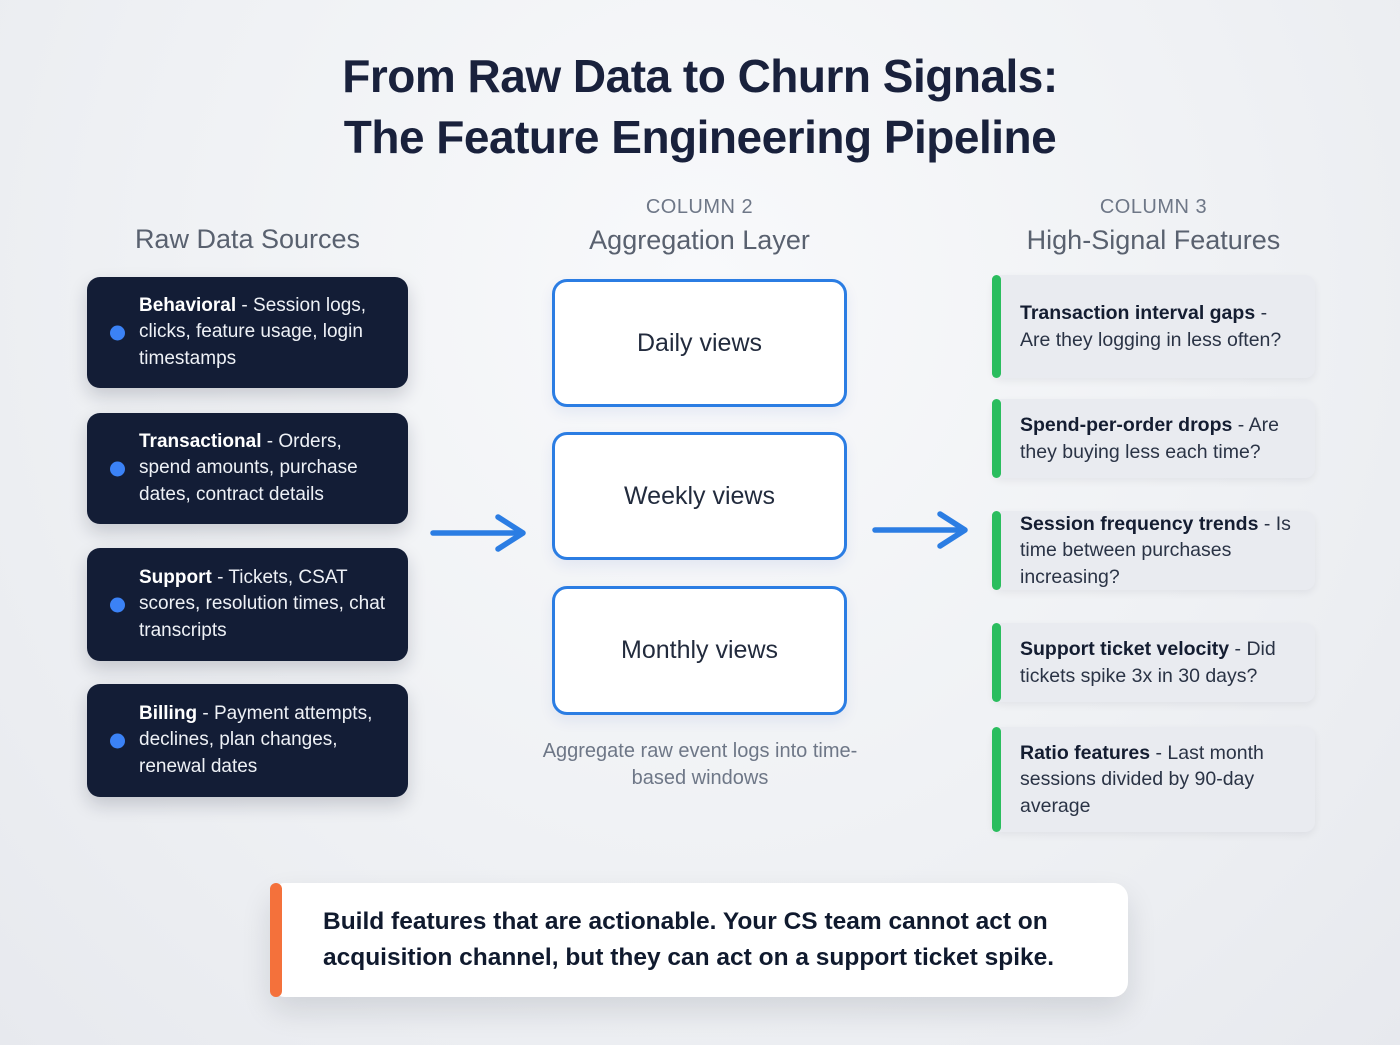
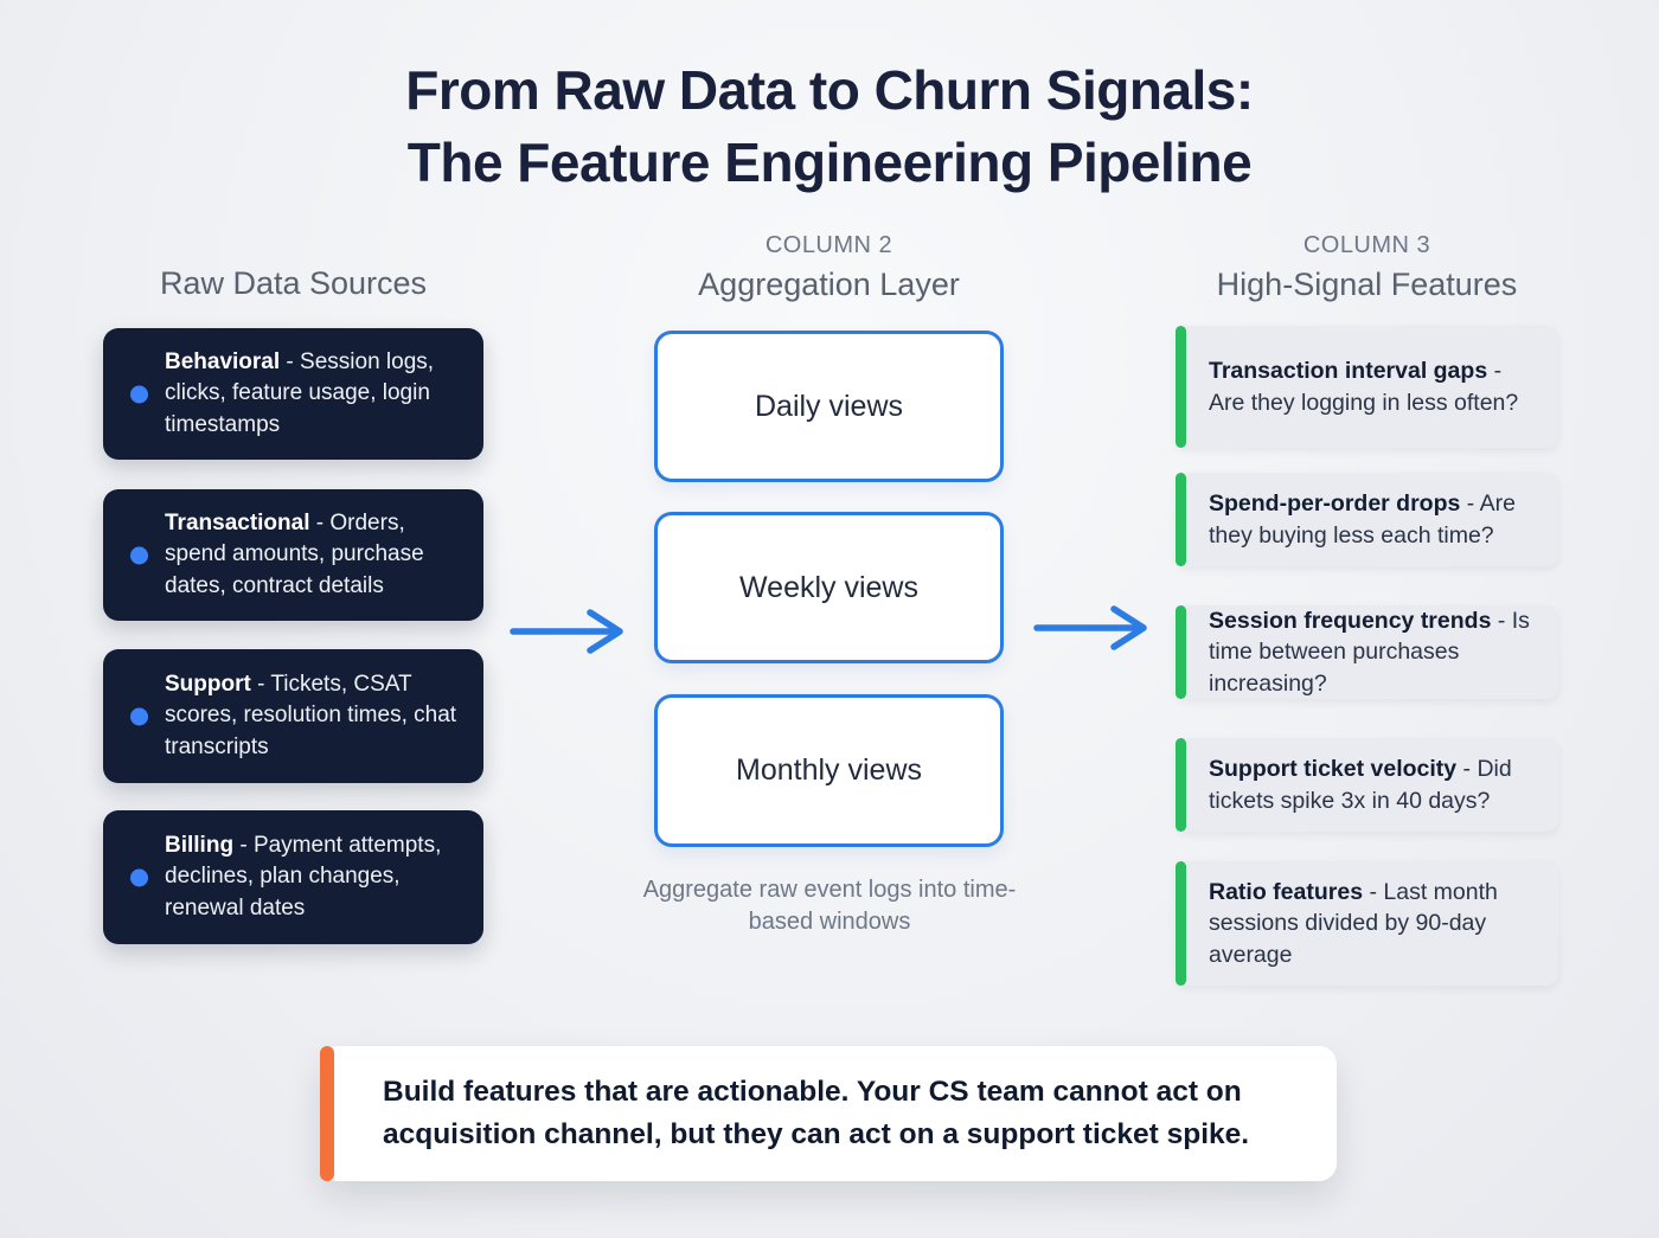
  From Raw Data to Churn Signals:
  The Feature Engineering Pipeline
  Raw Data Sources
  COLUMN 2
  Aggregation Layer
  COLUMN 3
  High-Signal Features
  Behavioral - Session logs, clicks, feature usage, login timestamps
  Transactional - Orders, spend amounts, purchase dates, contract details
  Support - Tickets, CSAT scores, resolution times, chat transcripts
  Billing - Payment attempts, declines, plan changes, renewal dates
  Daily views
  Weekly views
  Monthly views
  Aggregate raw event logs into time-based windows
  Transaction interval gaps - Are they logging in less often?
  Spend-per-order drops - Are they buying less each time?
  Session frequency trends - Is time between purchases increasing?
- Support ticket velocity - Did tickets spike 3x in 30 days?
+ Support ticket velocity - Did tickets spike 3x in 40 days?
  Ratio features - Last month sessions divided by 90-day average
  Build features that are actionable. Your CS team cannot act on acquisition channel, but they can act on a support ticket spike.
